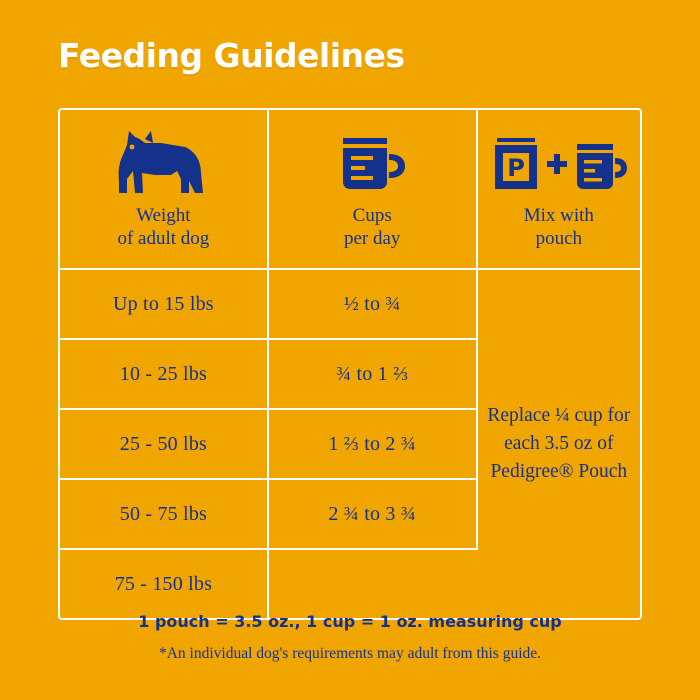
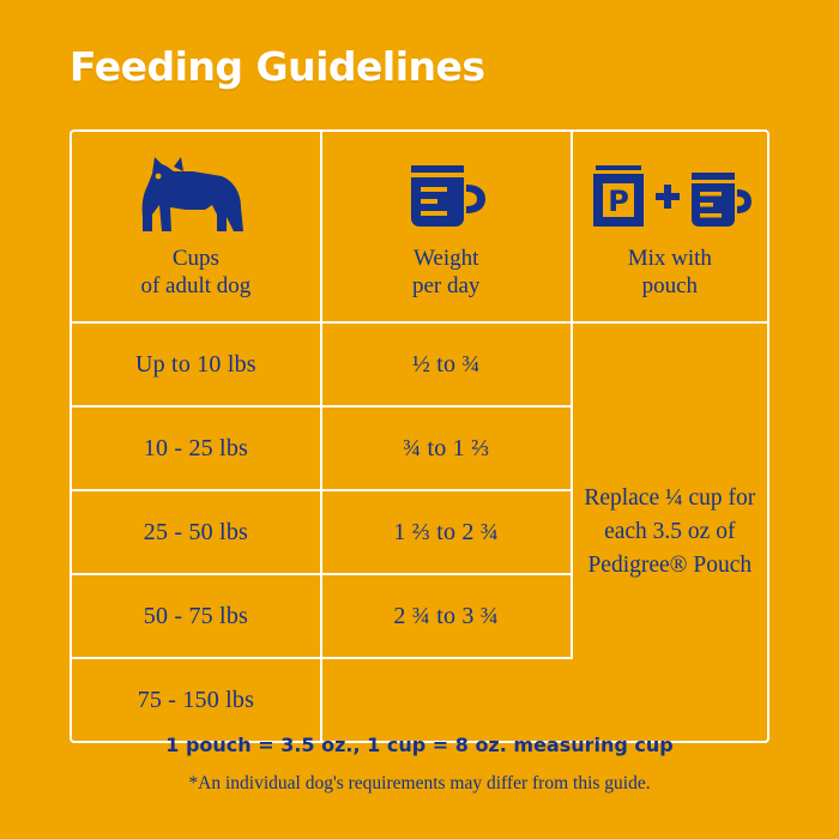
  Feeding Guidelines
- Weight
+ Cups
  of adult dog
- Cups
+ Weight
  per day
  P
  Mix with
  pouch
- Up to 15 lbs
+ Up to 10 lbs
  ½ to ¾
  10 - 25 lbs
  ¾ to 1 ⅔
  25 - 50 lbs
  1 ⅔ to 2 ¾
  50 - 75 lbs
  2 ¾ to 3 ¾
  75 - 150 lbs
  Replace ¼ cup for each 3.5 oz of Pedigree® Pouch
- 1 pouch = 3.5 oz., 1 cup = 1 oz. measuring cup
+ 1 pouch = 3.5 oz., 1 cup = 8 oz. measuring cup
- *An individual dog's requirements may adult from this guide.
+ *An individual dog's requirements may differ from this guide.
